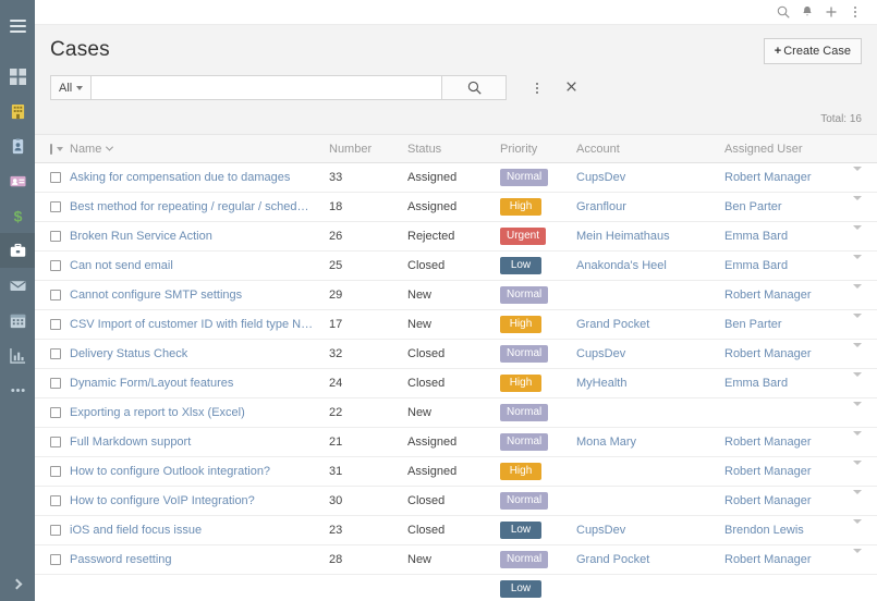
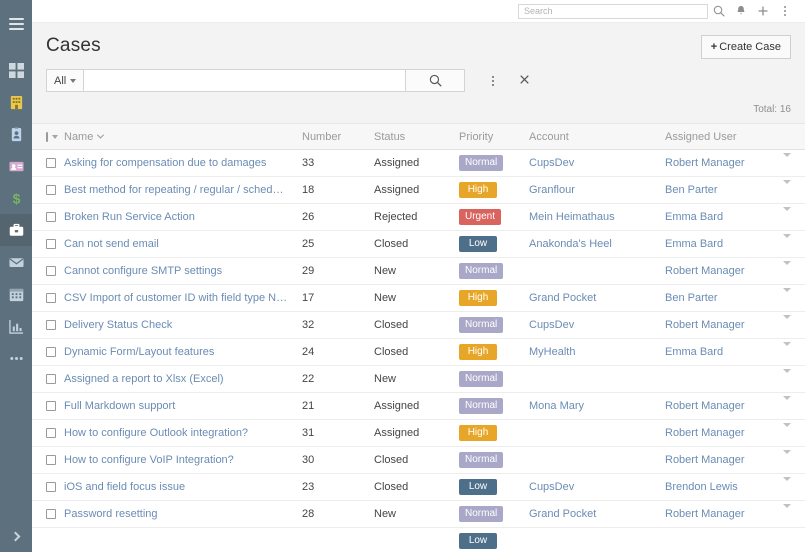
  $
+ Search
  Cases
  + Create Case
  All
  Total: 16
  	Name	Number	Status	Priority	Account	Assigned User
  	Asking for compensation due to damages	33	Assigned	Normal	CupsDev	Robert Manager
  	Best method for repeating / regular / sched…	18	Assigned	High	Granflour	Ben Parter
  	Broken Run Service Action	26	Rejected	Urgent	Mein Heimathaus	Emma Bard
  	Can not send email	25	Closed	Low	Anakonda's Heel	Emma Bard
  	Cannot configure SMTP settings	29	New	Normal		Robert Manager
  	CSV Import of customer ID with field type N…	17	New	High	Grand Pocket	Ben Parter
  	Delivery Status Check	32	Closed	Normal	CupsDev	Robert Manager
  	Dynamic Form/Layout features	24	Closed	High	MyHealth	Emma Bard
- 	Exporting a report to Xlsx (Excel)	22	New	Normal
+ 	Assigned a report to Xlsx (Excel)	22	New	Normal
  	Full Markdown support	21	Assigned	Normal	Mona Mary	Robert Manager
  	How to configure Outlook integration?	31	Assigned	High		Robert Manager
  	How to configure VoIP Integration?	30	Closed	Normal		Robert Manager
  	iOS and field focus issue	23	Closed	Low	CupsDev	Brendon Lewis
  	Password resetting	28	New	Normal	Grand Pocket	Robert Manager
  				Low
